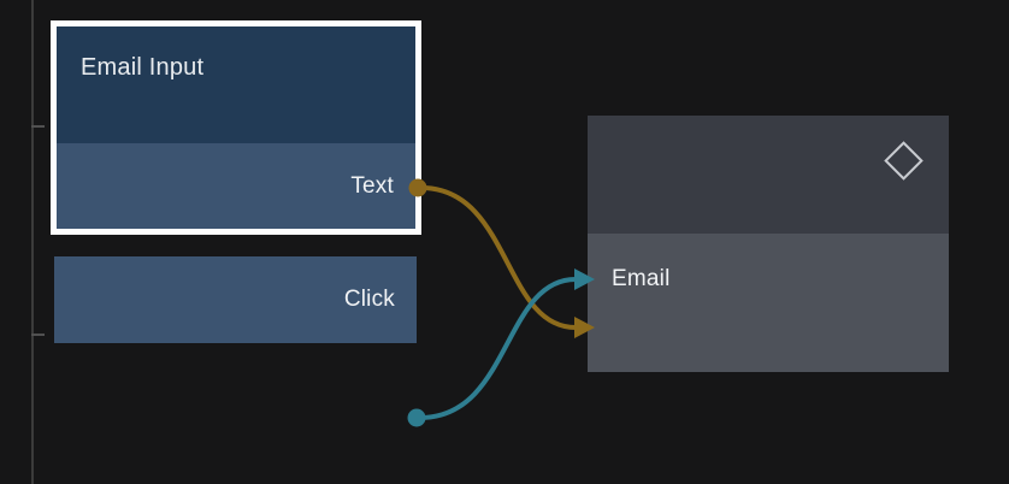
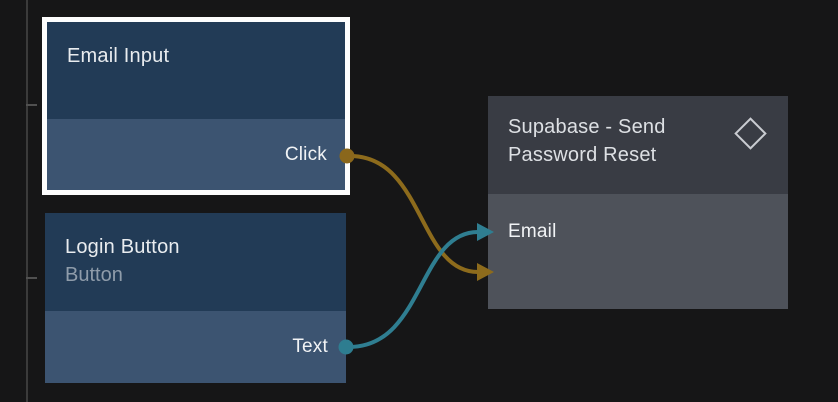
  Email Input
- Text
+ Click
+ Login Button
+ Button
- Click
+ Text
+ Supabase - Send Password Reset
  Email
